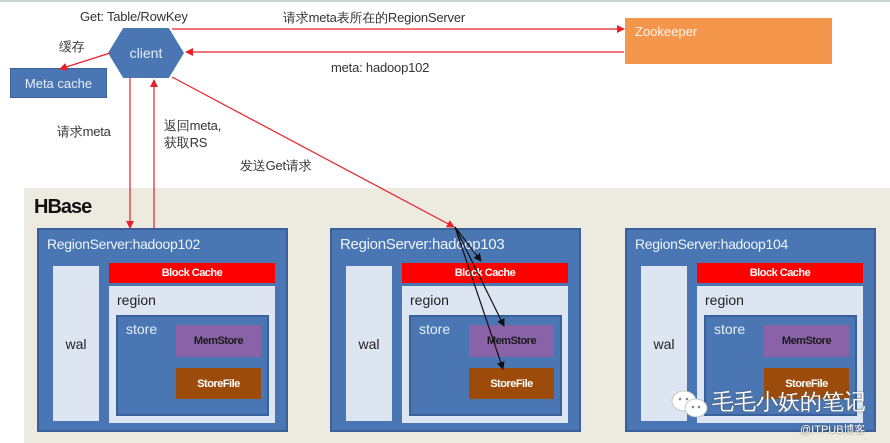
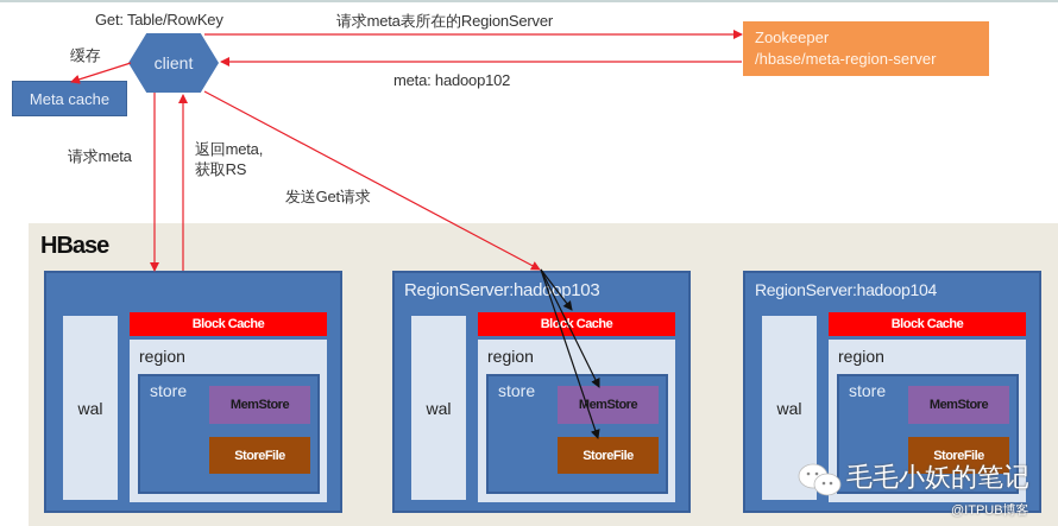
  HBase
  Get: Table/RowKey
  client
  缓存
  Meta cache
  Zookeeper
+ /hbase/meta-region-server
  请求meta表所在的RegionServer
  meta: hadoop102
  请求meta
  返回meta,
  获取RS
  发送Get请求
- RegionServer:hadoop102
  wal
  Block Cache
  region
  store
  MemStore
  StoreFile
  RegionServer:hadop103
  wal
  Block Cache
  region
  store
  MemStore
  StoreFile
  RegionServer:hadoop104
  wal
  Block Cache
  region
  store
  MemStore
  StoreFile
  毛毛小妖的笔记
  @ITPUB博客
